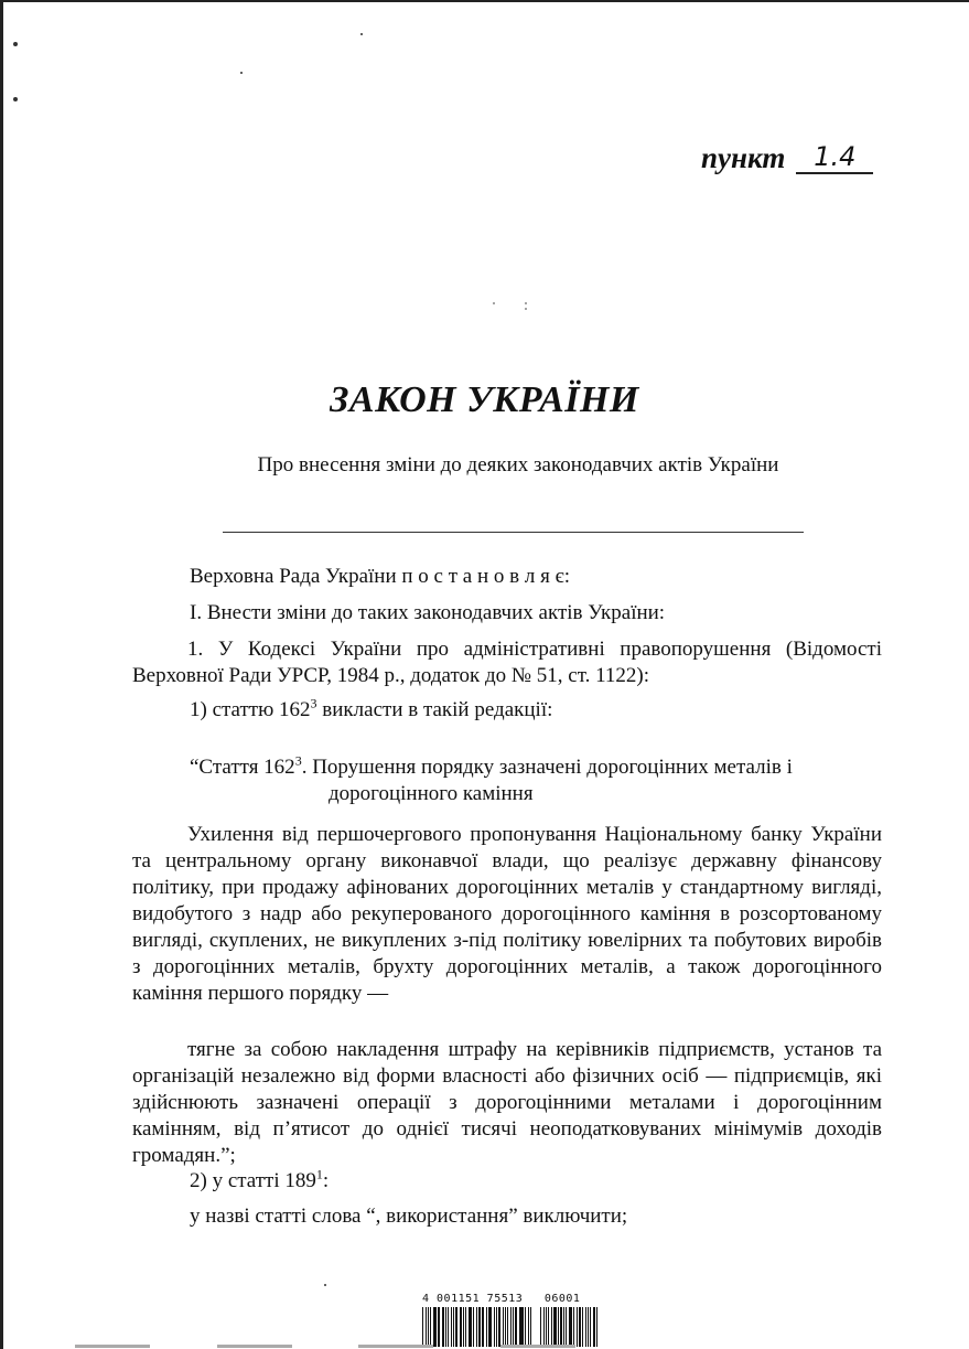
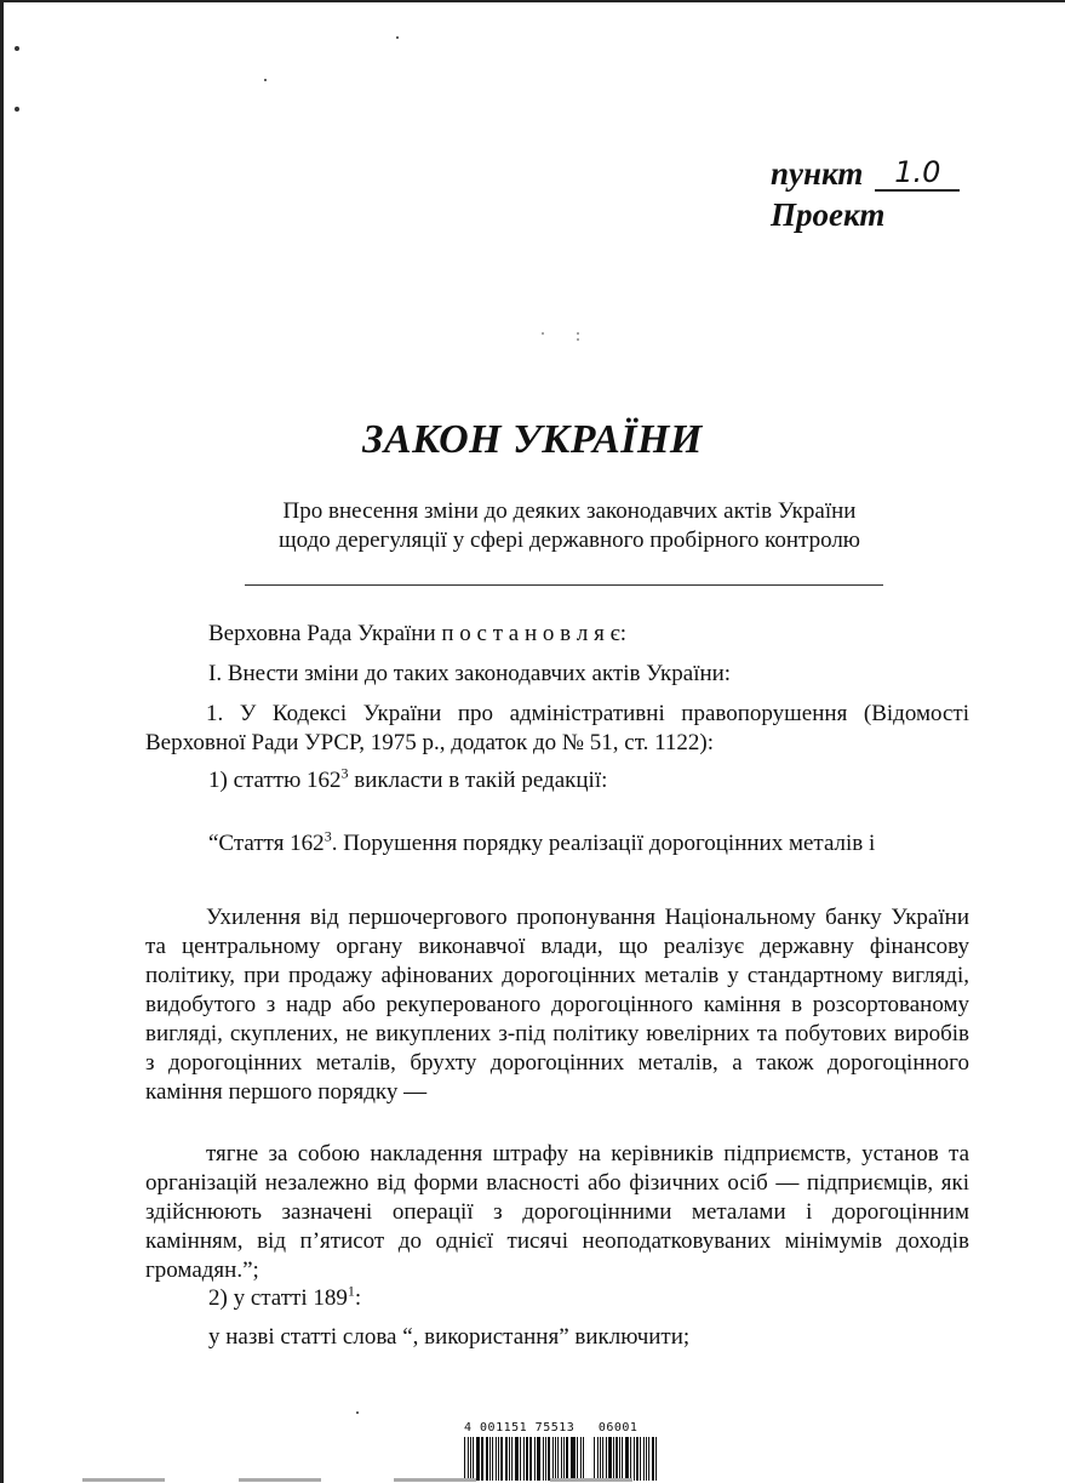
  пункт
- 1.4
+ 1.0
+ Проект
  ЗАКОН УКРАЇНИ
  Про внесення зміни до деяких законодавчих актів України
+ щодо дерегуляції у сфері державного пробірного контролю
  Верховна Рада України п о с т а н о в л я є:
  І. Внести зміни до таких законодавчих актів України:
- 1. У Кодексі України про адміністративні правопорушення (Відомості Верховної Ради УРСР, 1984 р., додаток до № 51, ст. 1122):
+ 1. У Кодексі України про адміністративні правопорушення (Відомості Верховної Ради УРСР, 1975 р., додаток до № 51, ст. 1122):
  1) статтю 1623 викласти в такій редакції:
- “Стаття 1623. Порушення порядку зазначені дорогоцінних металів і
+ “Стаття 1623. Порушення порядку реалізації дорогоцінних металів і
- дорогоцінного каміння
  Ухилення від першочергового пропонування Національному банку України та центральному органу виконавчої влади, що реалізує державну фінансову політику, при продажу афінованих дорогоцінних металів у стандартному вигляді, видобутого з надр або рекуперованого дорогоцінного каміння в розсортованому вигляді, скуплених, не викуплених з-під політику ювелірних та побутових виробів з дорогоцінних металів, брухту дорогоцінних металів, а також дорогоцінного каміння першого порядку —
  тягне за собою накладення штрафу на керівників підприємств, установ та організацій незалежно від форми власності або фізичних осіб — підприємців, які здійснюють зазначені операції з дорогоцінними металами і дорогоцінним камінням, від п’ятисот до однієї тисячі неоподатковуваних мінімумів доходів громадян.”;
  2) у статті 1891:
  у назві статті слова “, використання” виключити;
  4 001151 75513 06001
